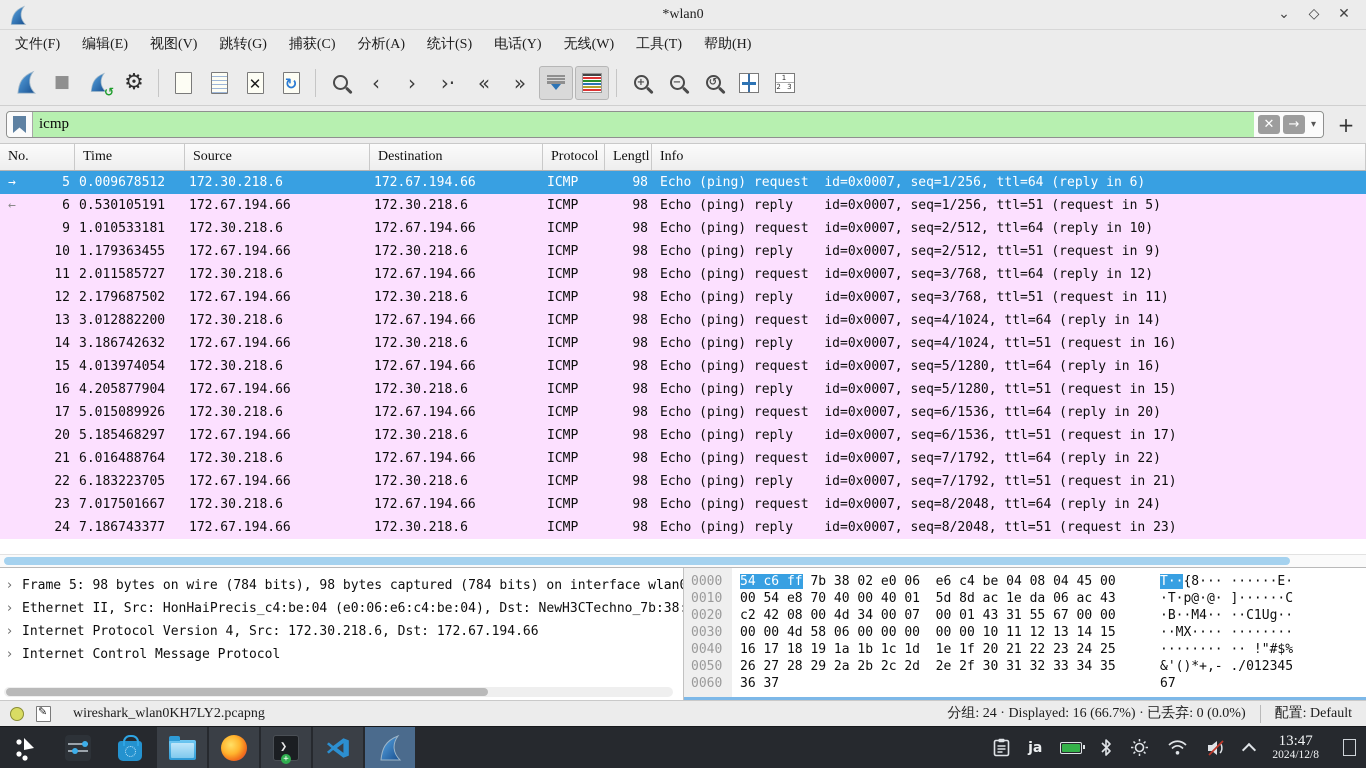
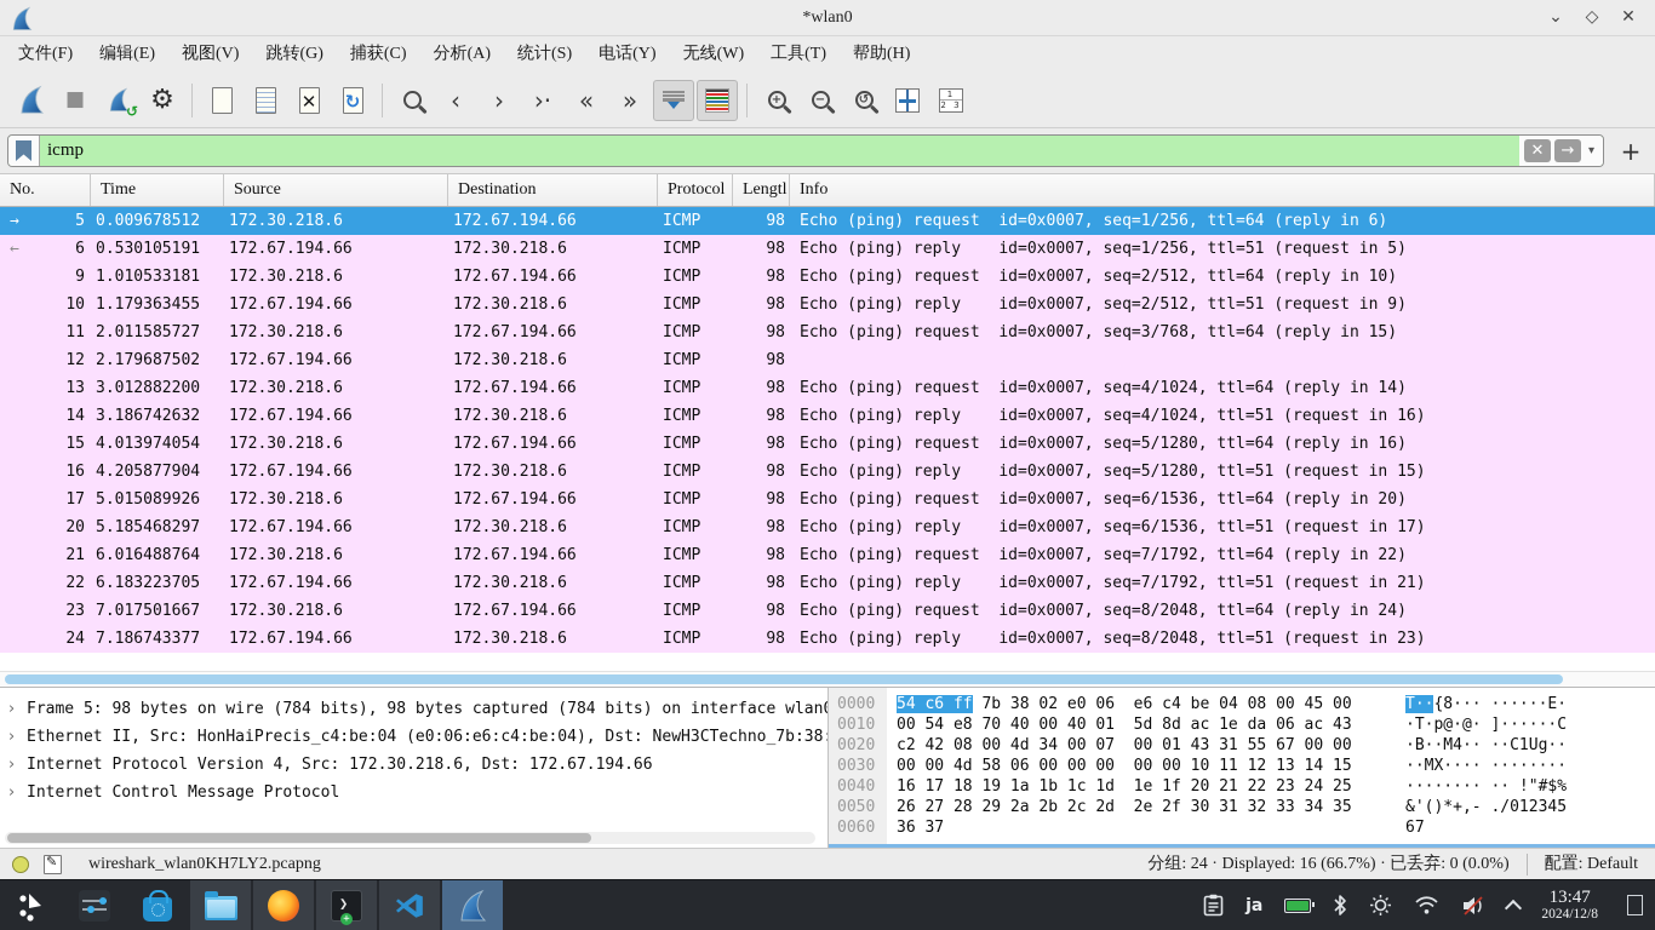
  *wlan0
  ⌄
  ◇
  ✕
  文件(F)
  编辑(E)
  视图(V)
  跳转(G)
  捕获(C)
  分析(A)
  统计(S)
  电话(Y)
  无线(W)
  工具(T)
  帮助(H)
  ■
  ↺
  ⚙
  ✕
  ↻
  ‹
  ›
  ›·
  «
  »
  +
  −
  ↺
  1
  2 3
  icmp
  ✕
  →
  ▾
  +
  No.
  Time
  Source
  Destination
  Protocol
  Lengtl
  Info
  →
  5
  0.009678512
  172.30.218.6
  172.67.194.66
  ICMP
  98
  Echo (ping) request id=0x0007, seq=1/256, ttl=64 (reply in 6)
  ←
  6
  0.530105191
  172.67.194.66
  172.30.218.6
  ICMP
  98
  Echo (ping) reply id=0x0007, seq=1/256, ttl=51 (request in 5)
  9
  1.010533181
  172.30.218.6
  172.67.194.66
  ICMP
  98
  Echo (ping) request id=0x0007, seq=2/512, ttl=64 (reply in 10)
  10
  1.179363455
  172.67.194.66
  172.30.218.6
  ICMP
  98
  Echo (ping) reply id=0x0007, seq=2/512, ttl=51 (request in 9)
  11
  2.011585727
  172.30.218.6
  172.67.194.66
  ICMP
  98
- Echo (ping) request id=0x0007, seq=3/768, ttl=64 (reply in 12)
+ Echo (ping) request id=0x0007, seq=3/768, ttl=64 (reply in 15)
  12
  2.179687502
  172.67.194.66
  172.30.218.6
  ICMP
  98
- Echo (ping) reply id=0x0007, seq=3/768, ttl=51 (request in 11)
  13
  3.012882200
  172.30.218.6
  172.67.194.66
  ICMP
  98
  Echo (ping) request id=0x0007, seq=4/1024, ttl=64 (reply in 14)
  14
  3.186742632
  172.67.194.66
  172.30.218.6
  ICMP
  98
  Echo (ping) reply id=0x0007, seq=4/1024, ttl=51 (request in 16)
  15
  4.013974054
  172.30.218.6
  172.67.194.66
  ICMP
  98
  Echo (ping) request id=0x0007, seq=5/1280, ttl=64 (reply in 16)
  16
  4.205877904
  172.67.194.66
  172.30.218.6
  ICMP
  98
  Echo (ping) reply id=0x0007, seq=5/1280, ttl=51 (request in 15)
  17
  5.015089926
  172.30.218.6
  172.67.194.66
  ICMP
  98
  Echo (ping) request id=0x0007, seq=6/1536, ttl=64 (reply in 20)
  20
  5.185468297
  172.67.194.66
  172.30.218.6
  ICMP
  98
  Echo (ping) reply id=0x0007, seq=6/1536, ttl=51 (request in 17)
  21
  6.016488764
  172.30.218.6
  172.67.194.66
  ICMP
  98
  Echo (ping) request id=0x0007, seq=7/1792, ttl=64 (reply in 22)
  22
  6.183223705
  172.67.194.66
  172.30.218.6
  ICMP
  98
  Echo (ping) reply id=0x0007, seq=7/1792, ttl=51 (request in 21)
  23
  7.017501667
  172.30.218.6
  172.67.194.66
  ICMP
  98
  Echo (ping) request id=0x0007, seq=8/2048, ttl=64 (reply in 24)
  24
  7.186743377
  172.67.194.66
  172.30.218.6
  ICMP
  98
  Echo (ping) reply id=0x0007, seq=8/2048, ttl=51 (request in 23)
  ›
  Frame 5: 98 bytes on wire (784 bits), 98 bytes captured (784 bits) on interface wlan
  ›
  Ethernet II, Src: HonHaiPrecis_c4:be:04 (e0:06:e6:c4:be:04), Dst: NewH3CTechno_7b:38
  ›
  Internet Protocol Version 4, Src: 172.30.218.6, Dst: 172.67.194.66
  ›
  Internet Control Message Protocol
  0000
- 54 c6 ff 7b 38 02 e0 06 e6 c4 be 04 08 04 45 00
+ 54 c6 ff 7b 38 02 e0 06 e6 c4 be 04 08 00 45 00
  T··{8··· ······E·
  0010
  00 54 e8 70 40 00 40 01 5d 8d ac 1e da 06 ac 43
  ·T·p@·@· ]······C
  0020
  c2 42 08 00 4d 34 00 07 00 01 43 31 55 67 00 00
  ·B··M4·· ··C1Ug··
  0030
  00 00 4d 58 06 00 00 00 00 00 10 11 12 13 14 15
  ··MX···· ········
  0040
  16 17 18 19 1a 1b 1c 1d 1e 1f 20 21 22 23 24 25
  ········ ·· !"#$%
  0050
  26 27 28 29 2a 2b 2c 2d 2e 2f 30 31 32 33 34 35
  &'()*+,- ./012345
  0060
  36 37
  67
  ✎
  wireshark_wlan0KH7LY2.pcapng
  分组: 24 · Displayed: 16 (66.7%) · 已丢弃: 0 (0.0%)
  配置: Default
  ❯
  +
  ja
  13:47
  2024/12/8
